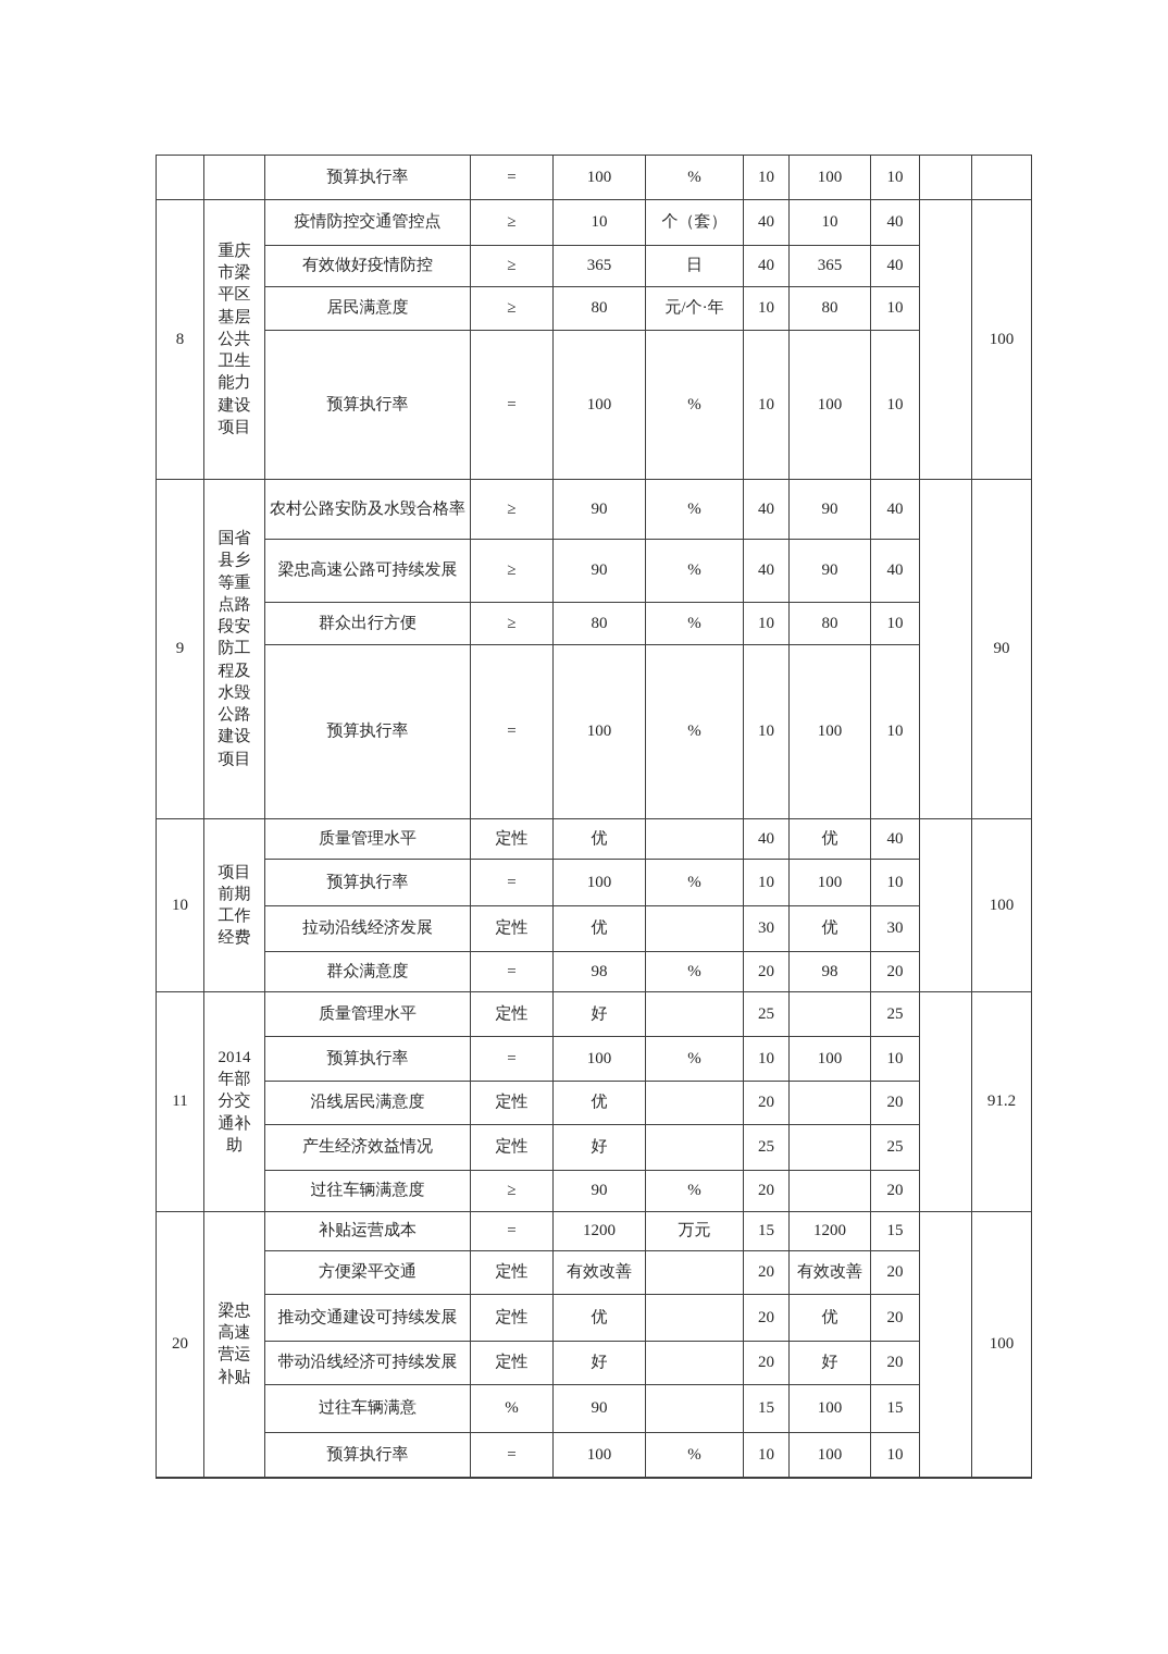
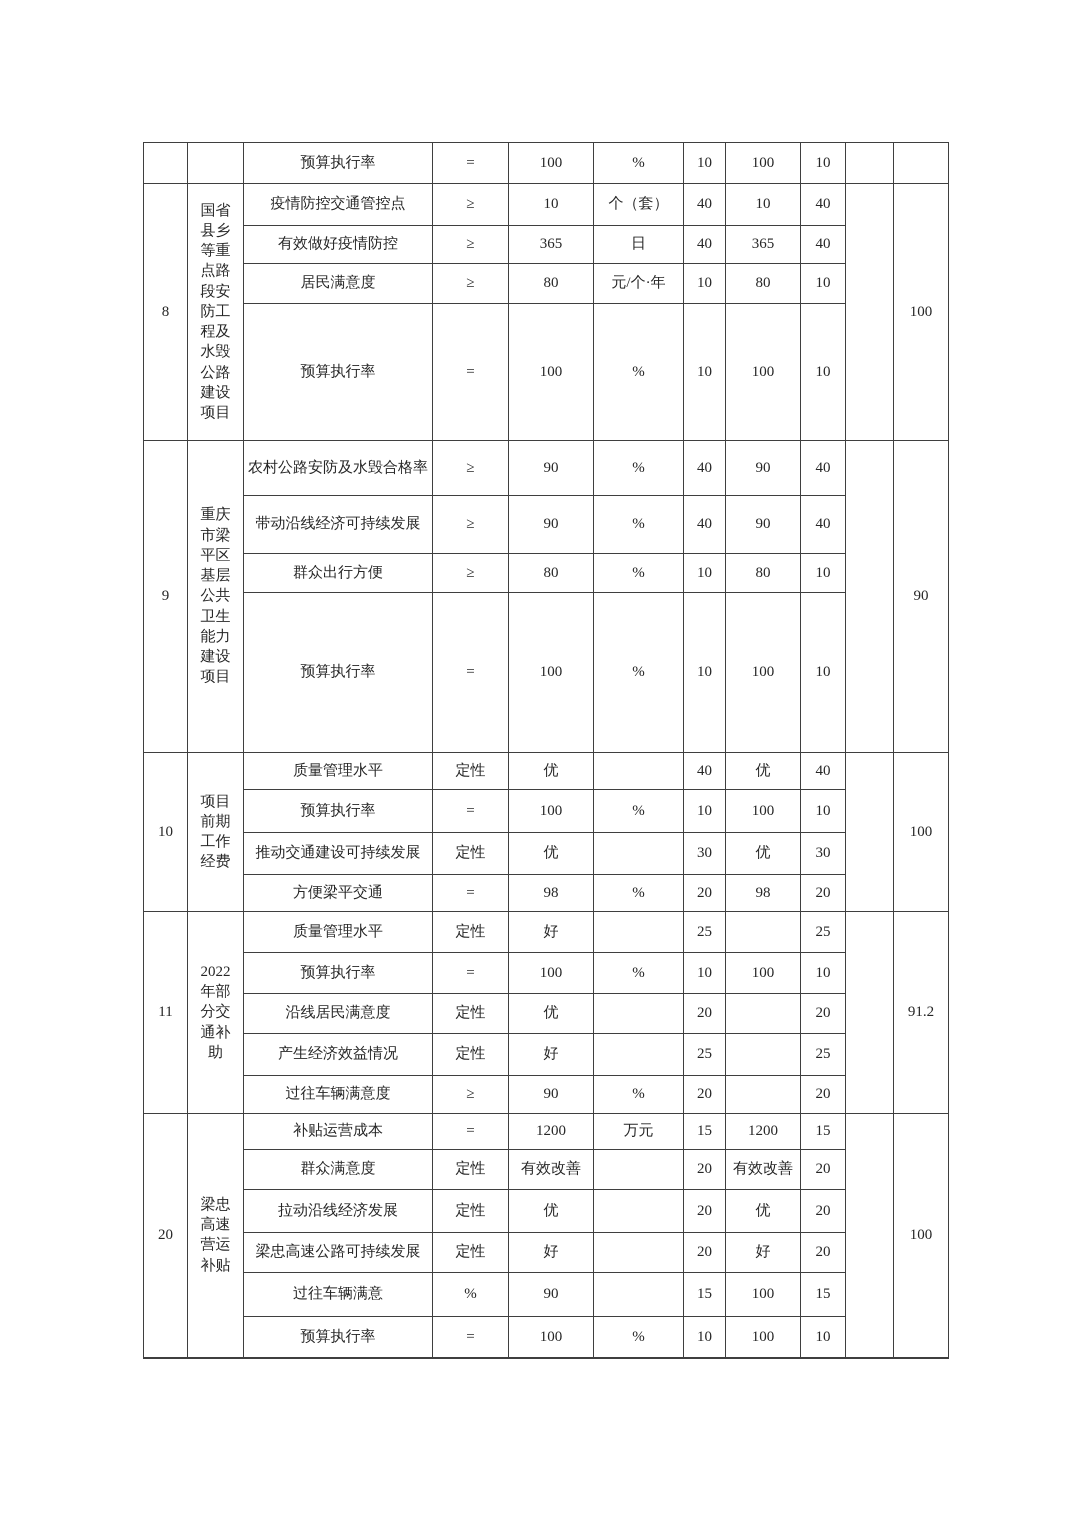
  		预算执行率	=	100	%	10	100	10
- 8	重庆 市梁 平区 基层 公共 卫生 能力 建设 项目	疫情防控交通管控点	≥	10	个（套）	40	10	40		100
+ 8	国省 县乡 等重 点路 段安 防工 程及 水毁 公路 建设 项目	疫情防控交通管控点	≥	10	个（套）	40	10	40		100
  有效做好疫情防控	≥	365	日	40	365	40
  居民满意度	≥	80	元/个·年	10	80	10
  预算执行率	=	100	%	10	100	10
- 9	国省 县乡 等重 点路 段安 防工 程及 水毁 公路 建设 项目	农村公路安防及水毁合格率	≥	90	%	40	90	40		90
+ 9	重庆 市梁 平区 基层 公共 卫生 能力 建设 项目	农村公路安防及水毁合格率	≥	90	%	40	90	40		90
- 梁忠高速公路可持续发展	≥	90	%	40	90	40
+ 带动沿线经济可持续发展	≥	90	%	40	90	40
  群众出行方便	≥	80	%	10	80	10
  预算执行率	=	100	%	10	100	10
  10	项目 前期 工作 经费	质量管理水平	定性	优		40	优	40		100
  预算执行率	=	100	%	10	100	10
- 拉动沿线经济发展	定性	优		30	优	30
+ 推动交通建设可持续发展	定性	优		30	优	30
- 群众满意度	=	98	%	20	98	20
+ 方便梁平交通	=	98	%	20	98	20
- 11	2014 年部 分交 通补 助	质量管理水平	定性	好		25		25		91.2
+ 11	2022 年部 分交 通补 助	质量管理水平	定性	好		25		25		91.2
  预算执行率	=	100	%	10	100	10
  沿线居民满意度	定性	优		20		20
  产生经济效益情况	定性	好		25		25
  过往车辆满意度	≥	90	%	20		20
  20	梁忠 高速 营运 补贴	补贴运营成本	=	1200	万元	15	1200	15		100
- 方便梁平交通	定性	有效改善		20	有效改善	20
+ 群众满意度	定性	有效改善		20	有效改善	20
- 推动交通建设可持续发展	定性	优		20	优	20
+ 拉动沿线经济发展	定性	优		20	优	20
- 带动沿线经济可持续发展	定性	好		20	好	20
+ 梁忠高速公路可持续发展	定性	好		20	好	20
  过往车辆满意	%	90		15	100	15
  预算执行率	=	100	%	10	100	10
